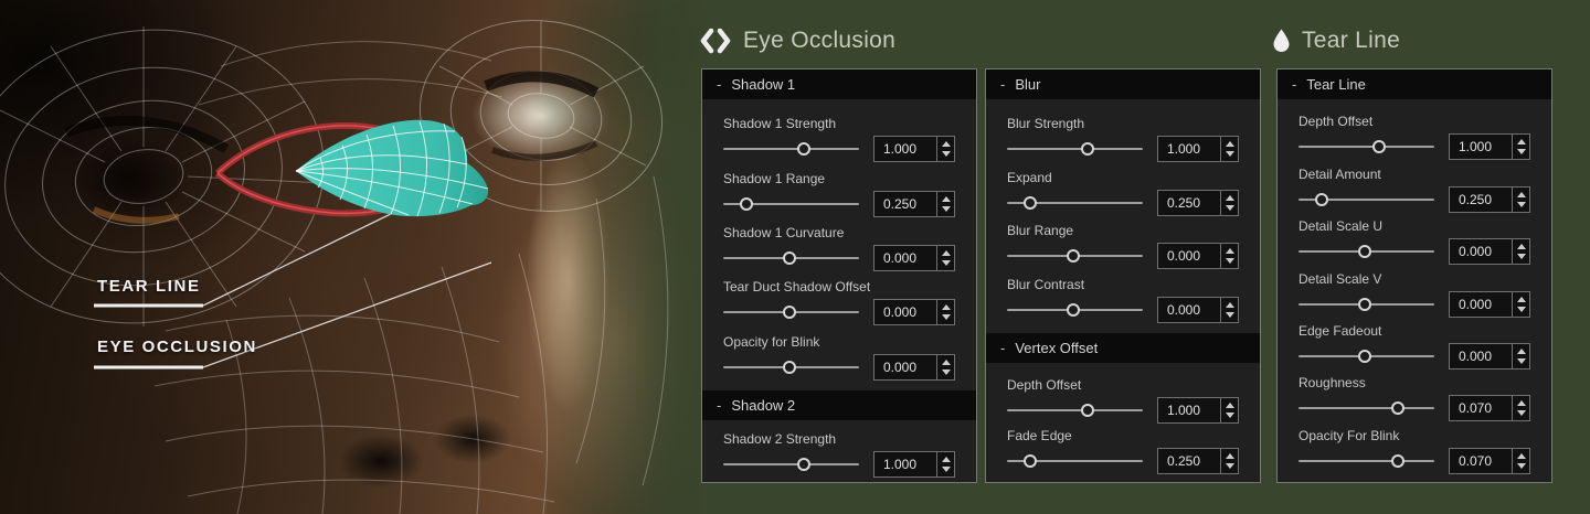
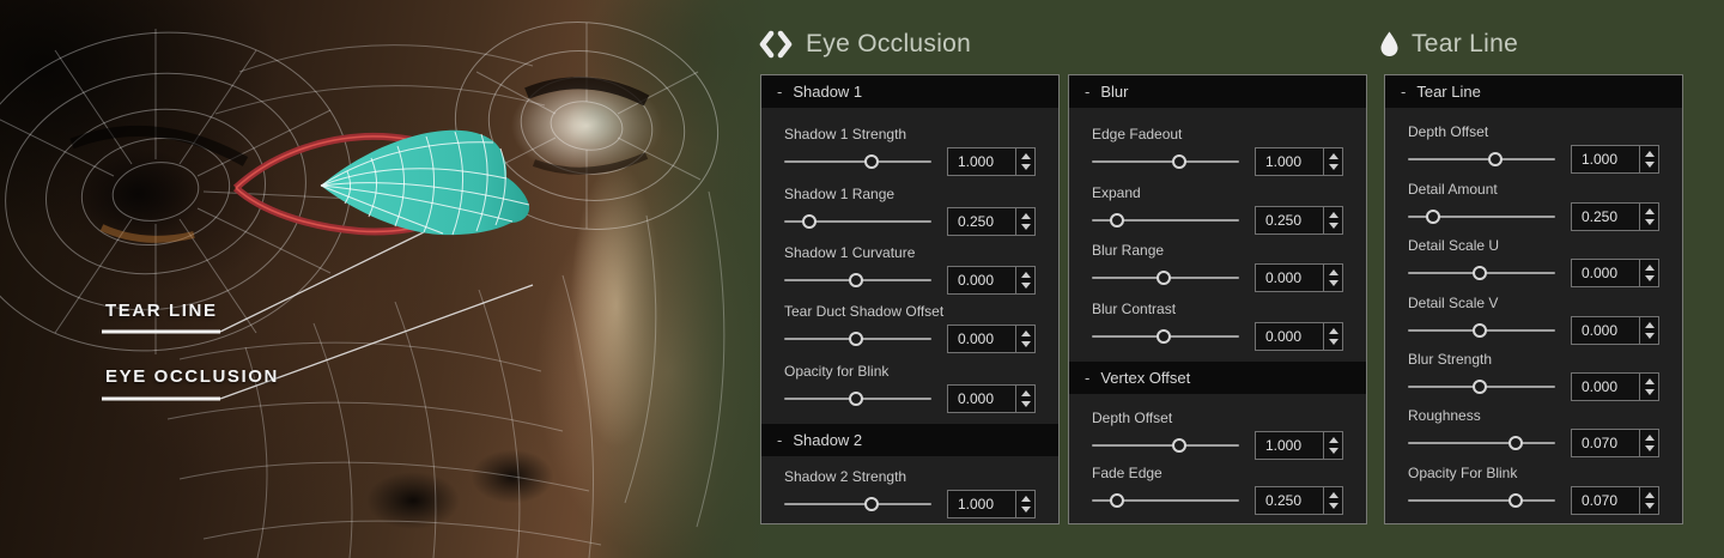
  TEAR LINE
  EYE OCCLUSION
  Eye Occlusion
  Tear Line
  -
  Shadow 1
  Shadow 1 Strength
  1.000
  Shadow 1 Range
  0.250
  Shadow 1 Curvature
  0.000
  Tear Duct Shadow Offset
  0.000
  Opacity for Blink
  0.000
  -
  Shadow 2
  Shadow 2 Strength
  1.000
  -
  Blur
- Blur Strength
+ Edge Fadeout
  1.000
  Expand
  0.250
  Blur Range
  0.000
  Blur Contrast
  0.000
  -
  Vertex Offset
  Depth Offset
  1.000
  Fade Edge
  0.250
  -
  Tear Line
  Depth Offset
  1.000
  Detail Amount
  0.250
  Detail Scale U
  0.000
  Detail Scale V
  0.000
- Edge Fadeout
+ Blur Strength
  0.000
  Roughness
  0.070
  Opacity For Blink
  0.070
